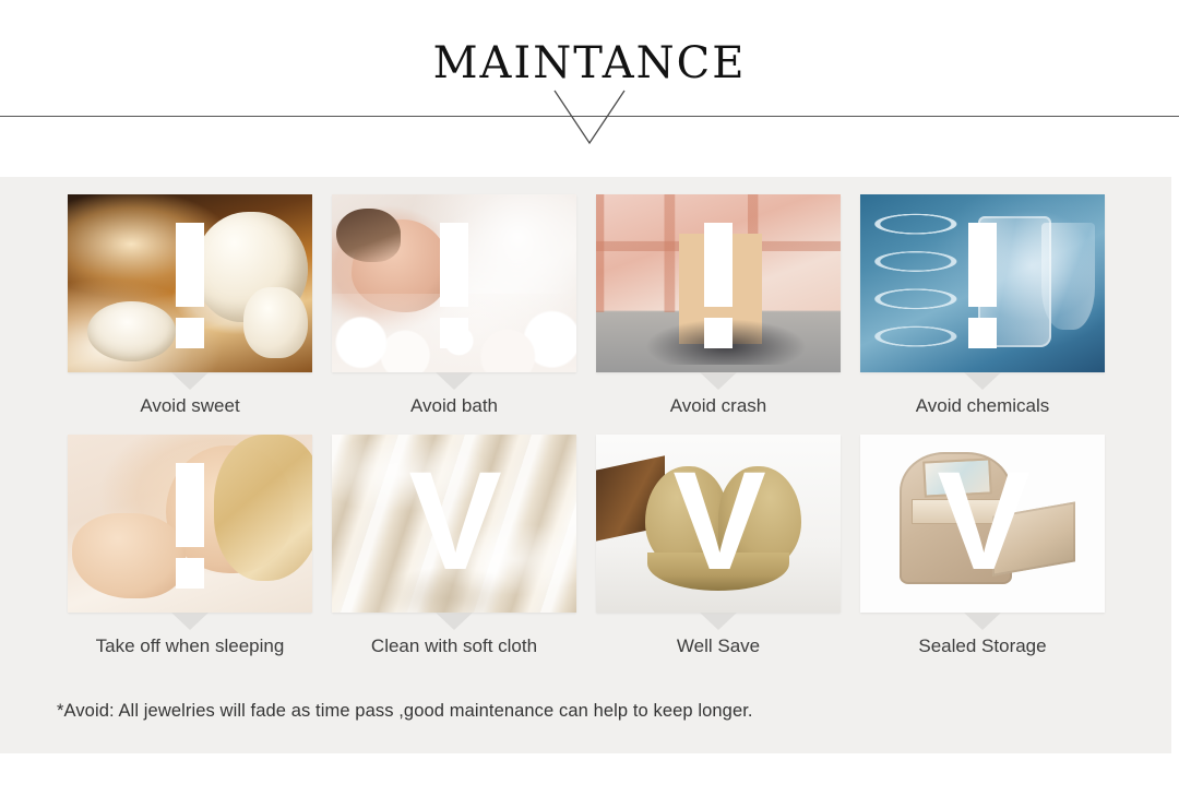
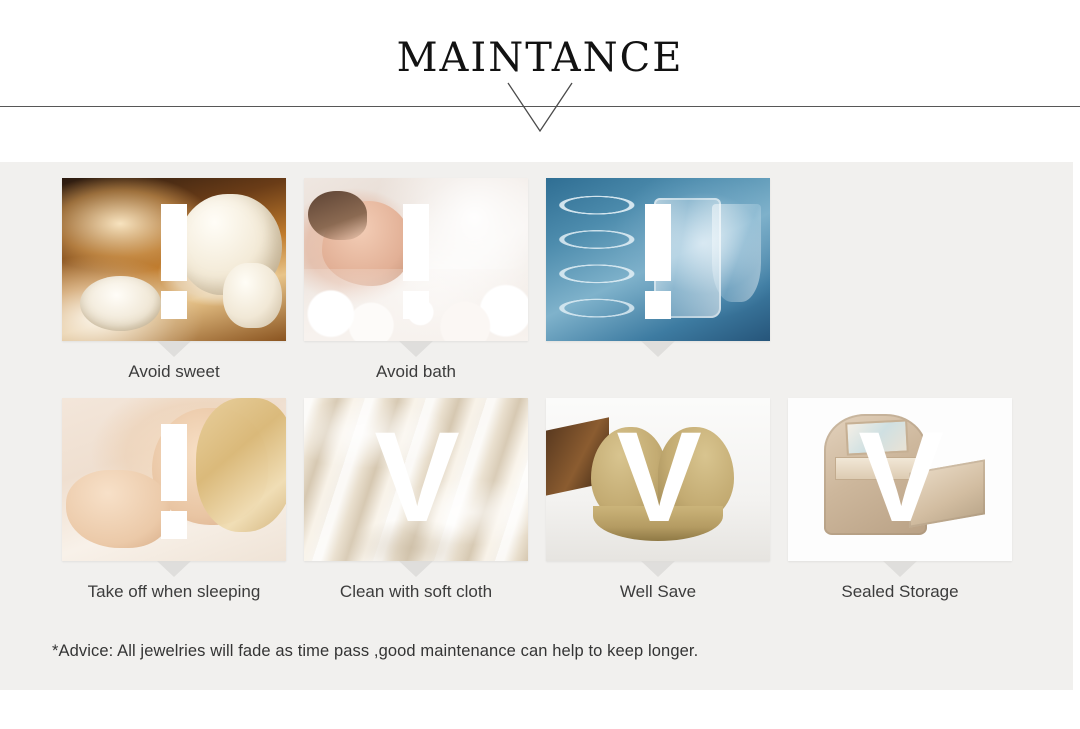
  MAINTANCE
  Avoid sweet
  Avoid bath
- Avoid crash
- Avoid chemicals
  Take off when sleeping
  V
  Clean with soft cloth
  V
  Well Save
  V
  Sealed Storage
- *Avoid: All jewelries will fade as time pass ,good maintenance can help to keep longer.
+ *Advice: All jewelries will fade as time pass ,good maintenance can help to keep longer.
